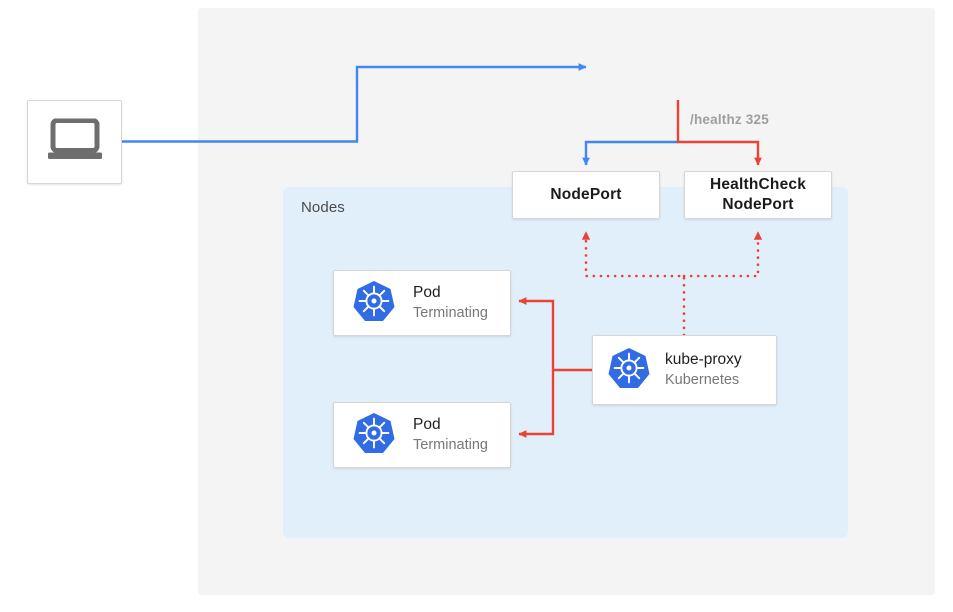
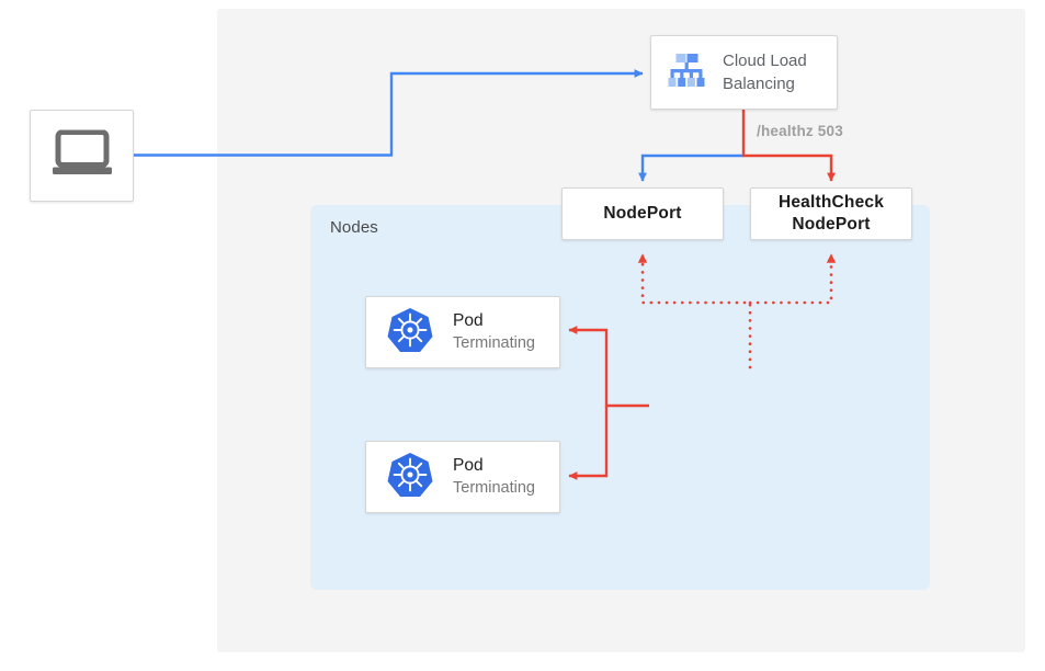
  Nodes
- /healthz 325
+ /healthz 503
+ Cloud Load
+ Balancing
  NodePort
  HealthCheck
  NodePort
  Pod
  Terminating
  Pod
  Terminating
- kube-proxy
- Kubernetes
